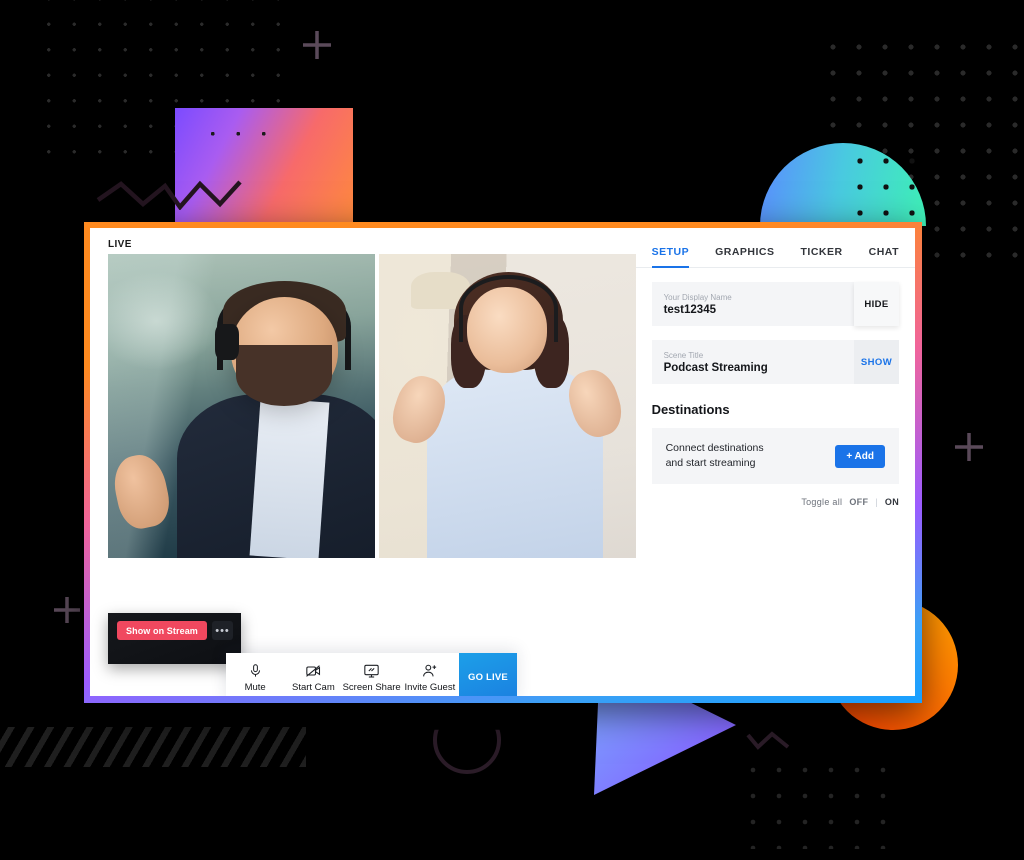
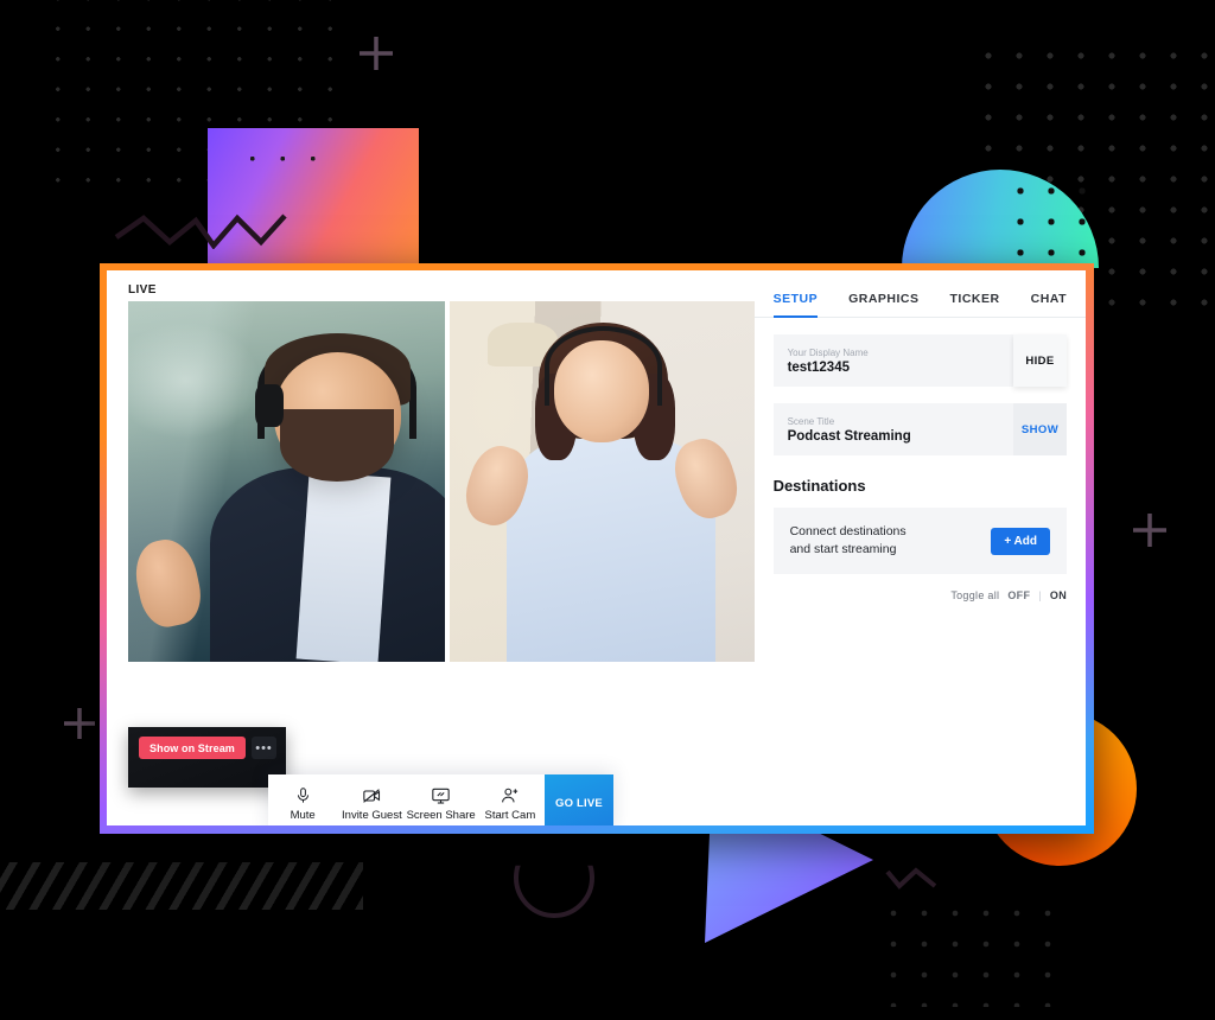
  LIVE
  Show on Stream
  •••
  Mute
- Start Cam
+ Invite Guest
  Screen Share
- Invite Guest
+ Start Cam
  GO LIVE
  SETUP
  GRAPHICS
  TICKER
  CHAT
  Your Display Name
  test12345
  HIDE
  Scene Title
  Podcast Streaming
  SHOW
  Destinations
  Connect destinations
  and start streaming
  + Add
  Toggle all
  OFF
  |
  ON
